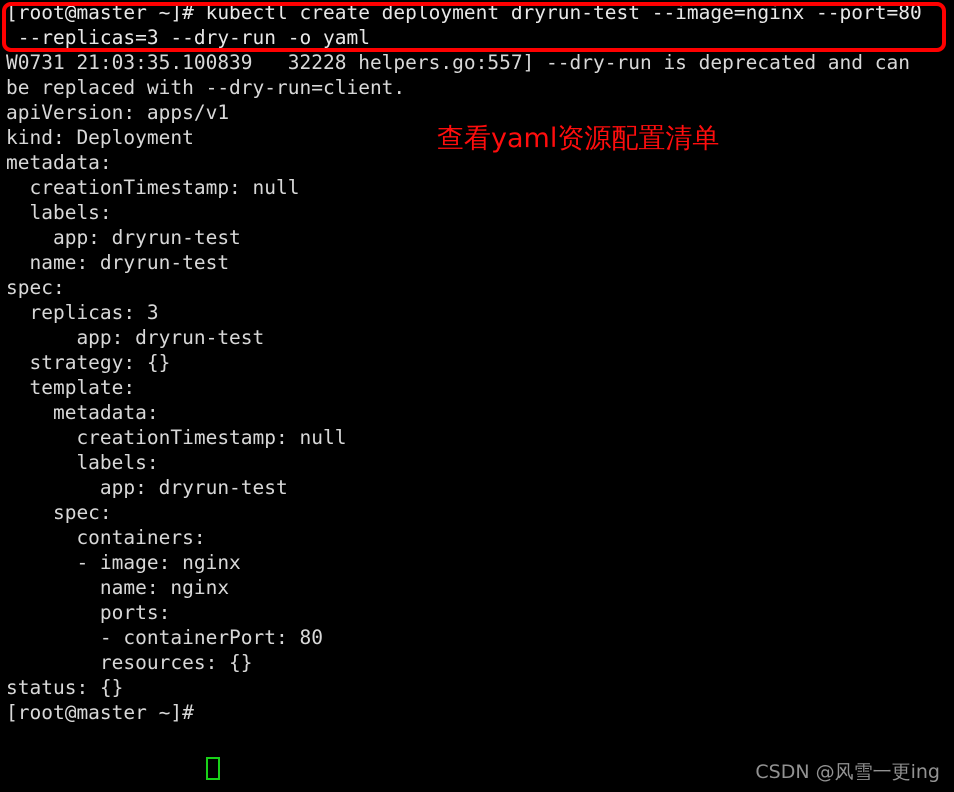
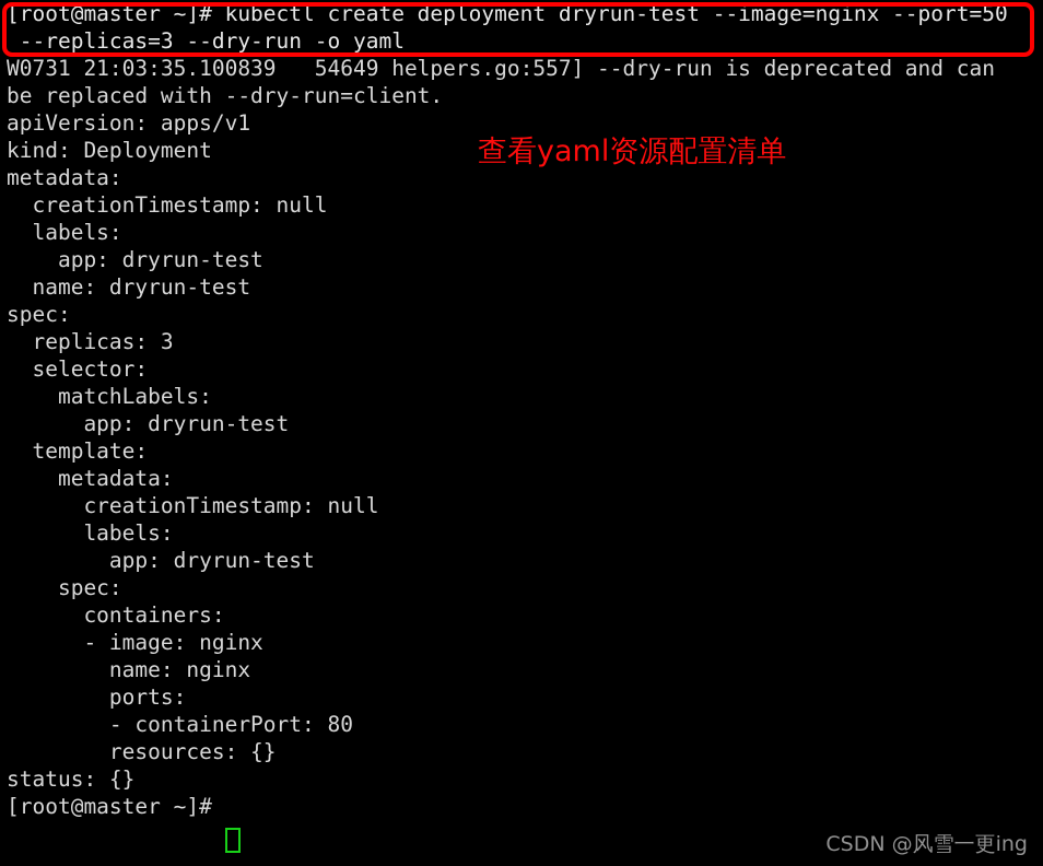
- [root@master ~]# kubectl create deployment dryrun-test --image=nginx --port=80
+ [root@master ~]# kubectl create deployment dryrun-test --image=nginx --port=50
  --replicas=3 --dry-run -o yaml
- W0731 21:03:35.100839 32228 helpers.go:557] --dry-run is deprecated and can
+ W0731 21:03:35.100839 54649 helpers.go:557] --dry-run is deprecated and can
  be replaced with --dry-run=client.
  apiVersion: apps/v1
  kind: Deployment
  metadata:
  creationTimestamp: null
  labels:
  app: dryrun-test
  name: dryrun-test
  spec:
  replicas: 3
+ selector:
+ matchLabels:
  app: dryrun-test
- strategy: {}
  template:
  metadata:
  creationTimestamp: null
  labels:
  app: dryrun-test
  spec:
  containers:
  - image: nginx
  name: nginx
  ports:
  - containerPort: 80
  resources: {}
  status: {}
  [root@master ~]#
  查看yaml资源配置清单
  CSDN @风雪一更ing
